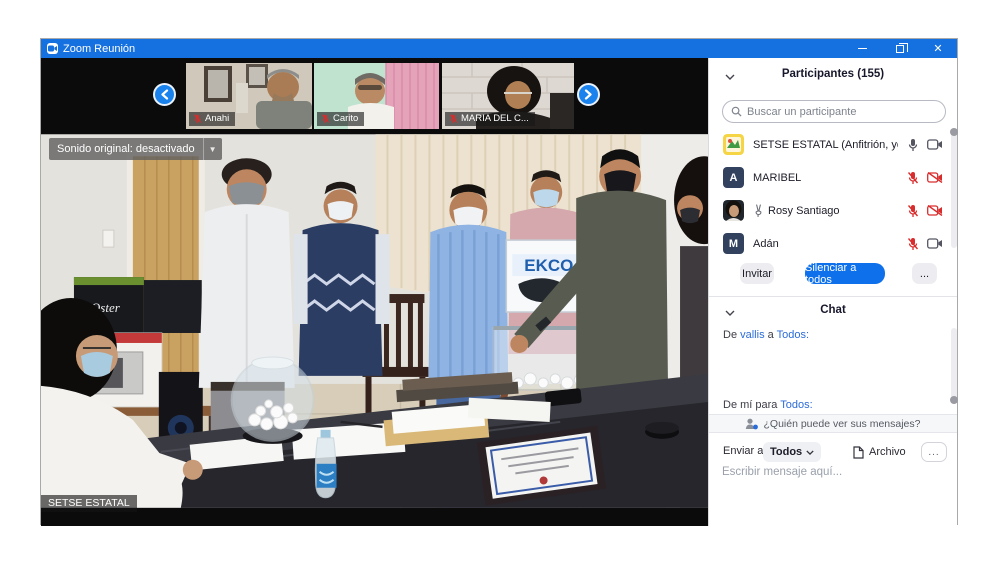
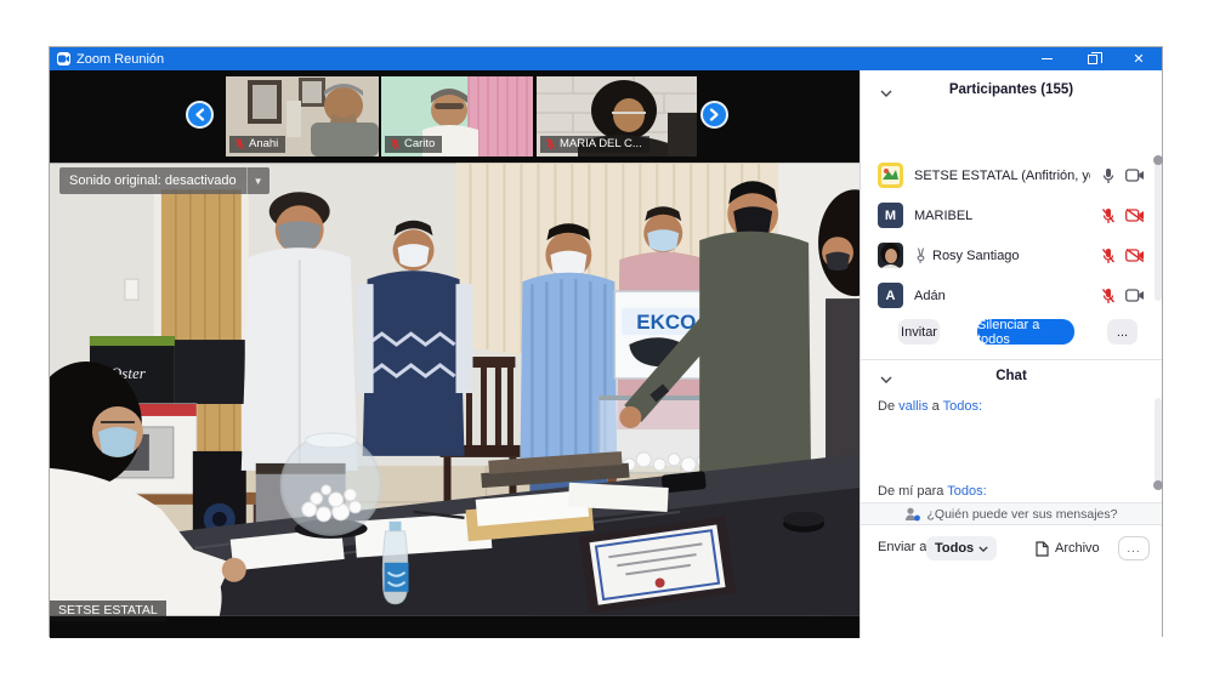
  Zoom Reunión
  ✕
  Anahi
  Carito
  MARIA DEL C...
  ster
  EKCO
  Sonido original: desactivado
  ▼
  SETSE ESTATAL
  Participantes (155)
- Buscar un participante
  SETSE ESTATAL (Anfitrión, y
- A
+ M
  MARIBEL
  Rosy Santiago
- M
+ A
  Adán
  Invitar
  Silenciar a todos
  ...
  Chat
  De vallis a Todos:
  De mí para Todos:
  ¿Quién puede ver sus mensajes?
  Enviar a
  Todos
  Archivo
  ...
- Escribir mensaje aquí...
